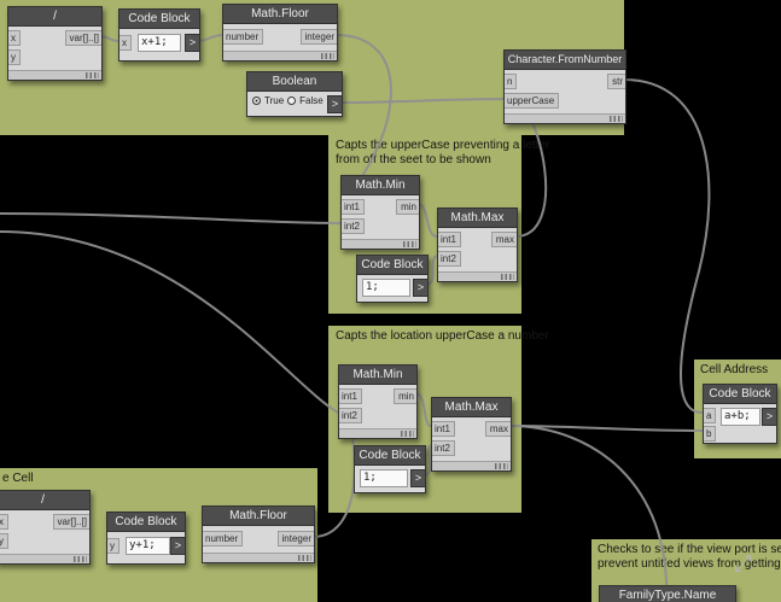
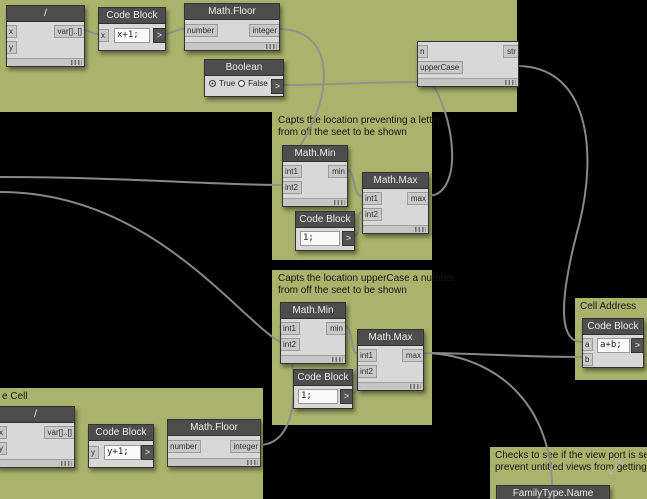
- Capts the upperCase preventing a letter
+ Capts the location preventing a letter
  from of the seet to be shown
  Capts the location upperCase a number
+ from off the seet to be shown
  Cell Address
  e Cell
  Checks to see if the view port is se
  prevent untited views from getting
  /
  x
  y
  var[]..[]
  Code Block
  x
  x+1;
  >
  Math.Floor
  number
  integer
  Boolean
  True
  False
  >
- Character.FromNumber
  n
  upperCase
  str
  Math.Min
  int1
  int2
  min
  Math.Max
  int1
  int2
  max
  Code Block
  1;
  >
  Math.Min
  int1
  int2
  min
  Math.Max
  int1
  int2
  max
  Code Block
  1;
  >
  Code Block
  a
  b
  a+b;
  >
  /
  x
  y
  var[]..[]
  Code Block
  y
  y+1;
  >
  Math.Floor
  number
  integer
  FamilyType.Name
  ⤢
